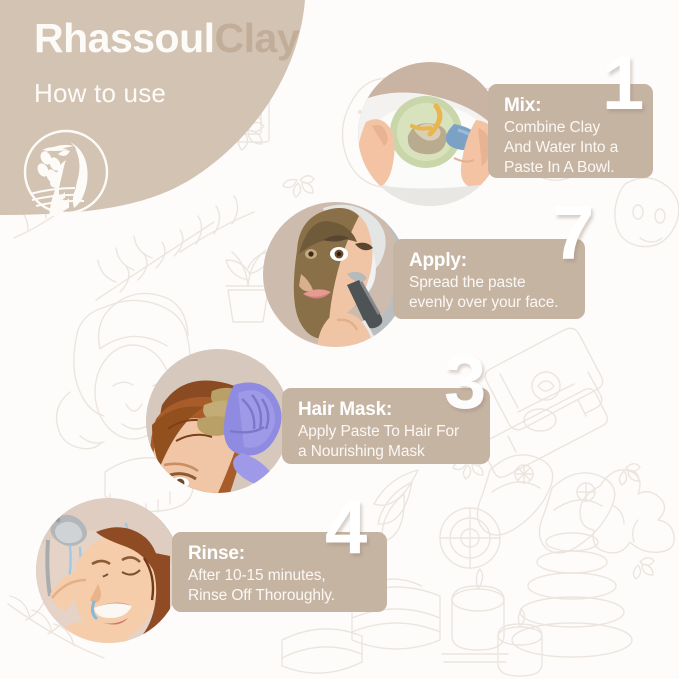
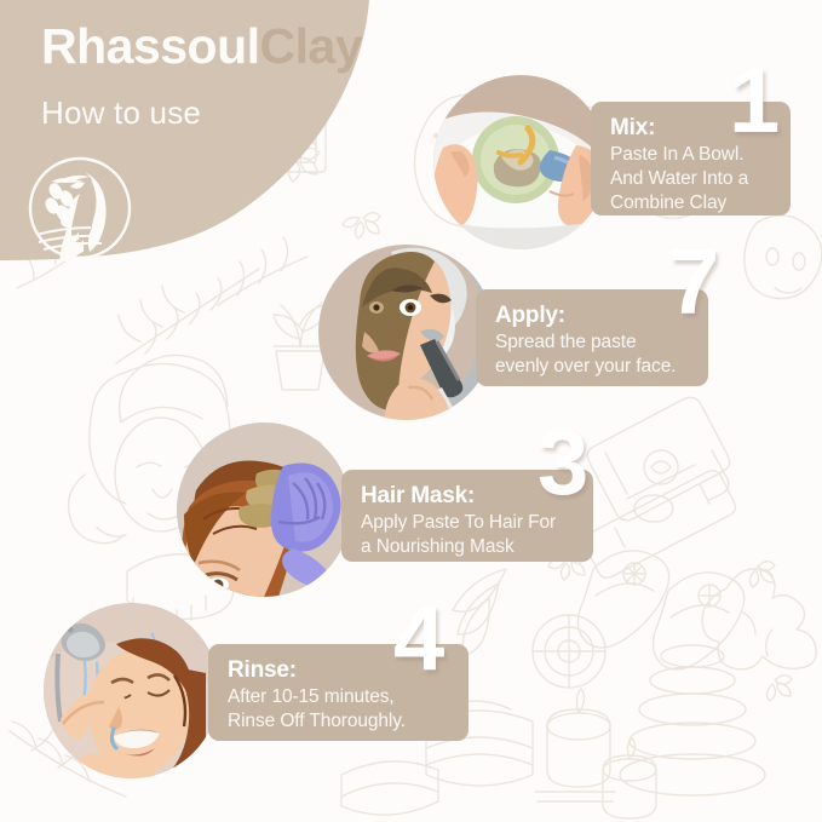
  RhassoulClay
  How to use
  Mix:
- Combine Clay
+ Paste In A Bowl.
  And Water Into a
- Paste In A Bowl.
+ Combine Clay
  1
  Apply:
  Spread the paste
  evenly over your face.
  7
  Hair Mask:
  Apply Paste To Hair For
  a Nourishing Mask
  3
  Rinse:
  After 10-15 minutes,
  Rinse Off Thoroughly.
  4
